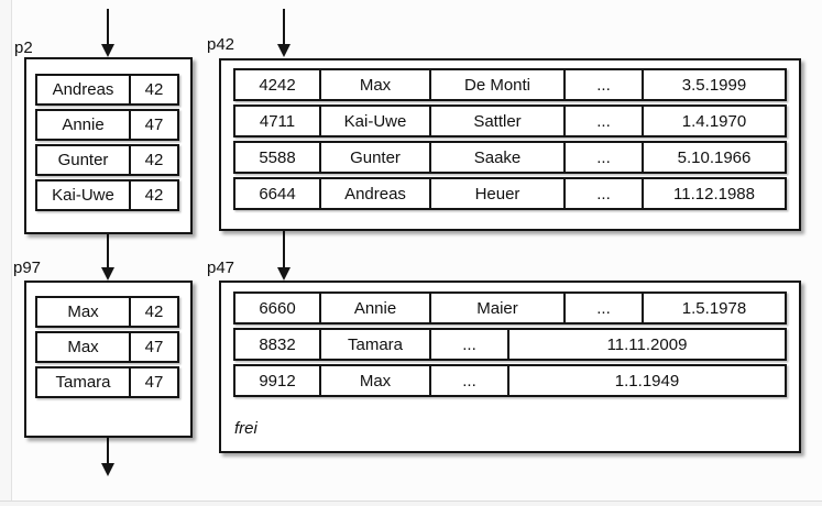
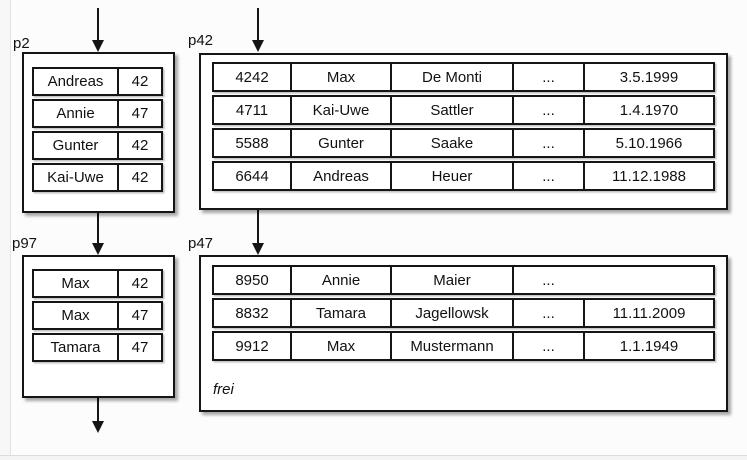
  p2
  Andreas
  42
  Annie
  47
  Gunter
  42
  Kai-Uwe
  42
  p42
  4242
  Max
  De Monti
  ...
  3.5.1999
  4711
  Kai-Uwe
  Sattler
  ...
  1.4.1970
  5588
  Gunter
  Saake
  ...
  5.10.1966
  6644
  Andreas
  Heuer
  ...
  11.12.1988
  p97
  Max
  42
  Max
  47
  Tamara
  47
  p47
- 6660
+ 8950
  Annie
  Maier
  ...
- 1.5.1978
  8832
  Tamara
+ Jagellowsk
  ...
  11.11.2009
  9912
  Max
+ Mustermann
  ...
  1.1.1949
  frei
